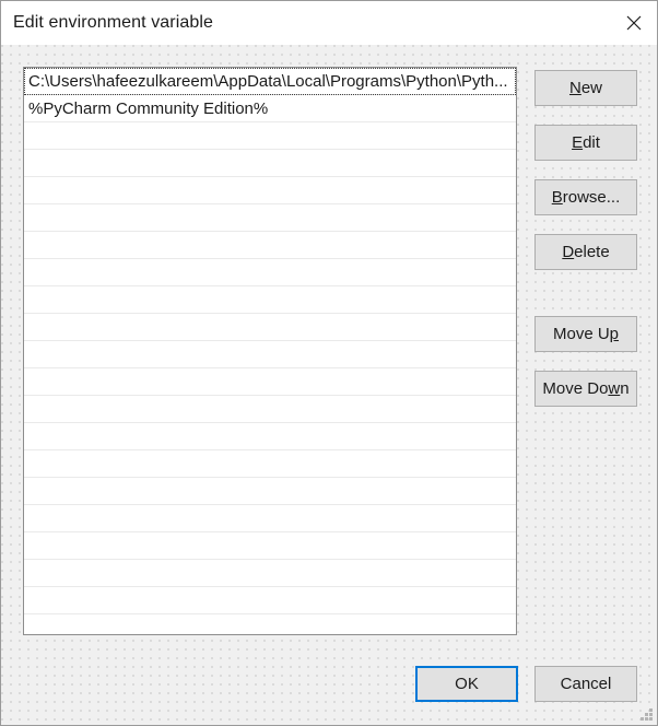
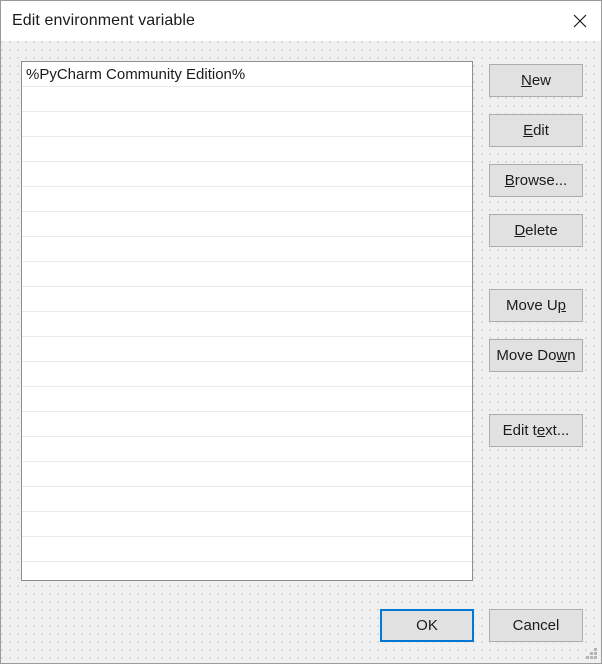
  Edit environment variable
- C:\Users\hafeezulkareem\AppData\Local\Programs\Python\Pyth...
  %PyCharm Community Edition%
  New
  Edit
  Browse...
  Delete
  Move Up
  Move Down
+ Edit text...
  OK
  Cancel
